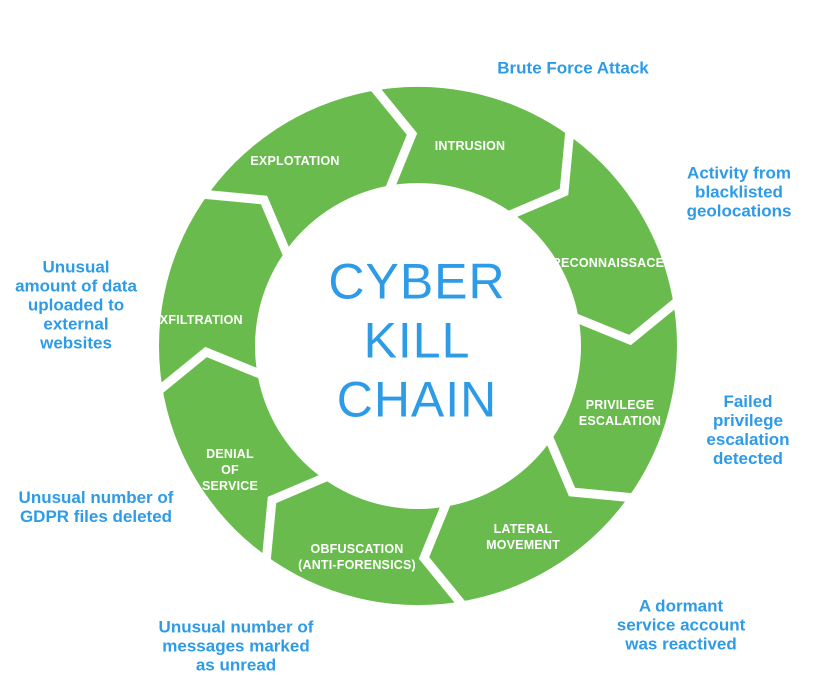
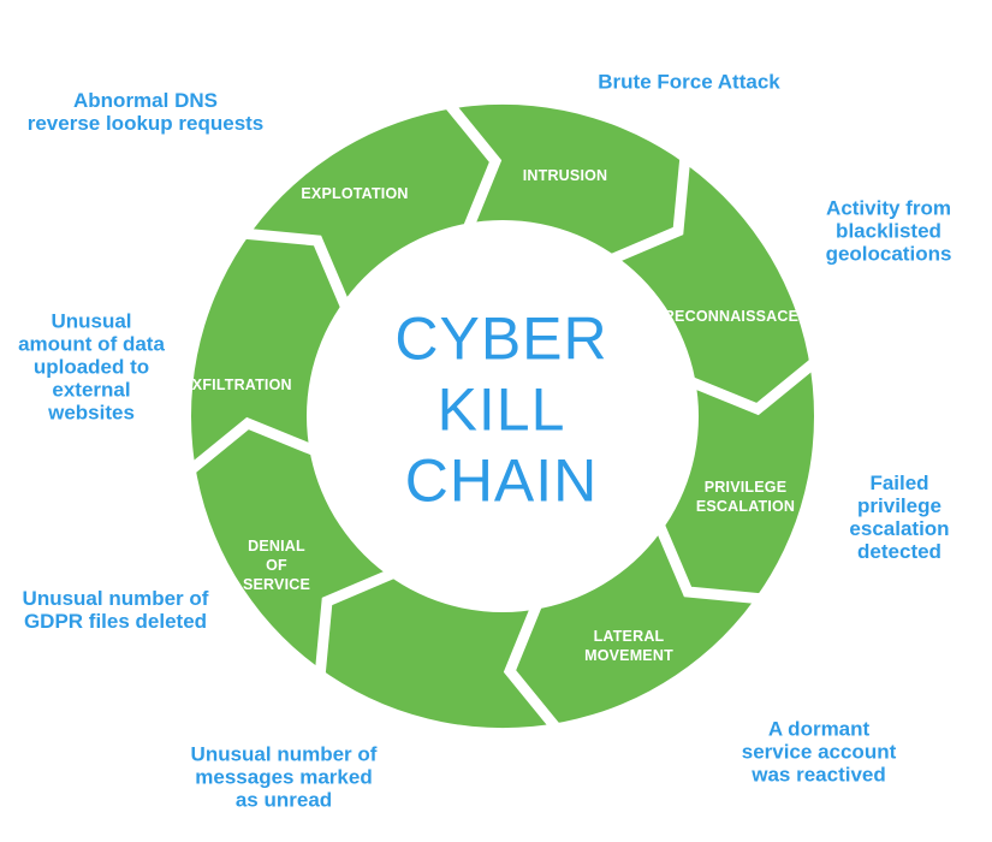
  CYBER
  KILL
  CHAIN
  EXPLOTATION
  INTRUSION
  RECONNAISSACE
  PRIVILEGE
  ESCALATION
  LATERAL
  MOVEMENT
- OBFUSCATION
- (ANTI-FORENSICS)
  DENIAL
  OF
  SERVICE
  EXFILTRATION
+ Abnormal DNS
+ reverse lookup requests
  Brute Force Attack
  Activity from
  blacklisted
  geolocations
  Failed privilege
  escalation
  detected
  A dormant service account
  was reactived
  Unusual number of
  messages marked
  as unread
  Unusual number of
  GDPR files deleted
  Unusual
  amount of data
  uploaded to
  external
  websites
